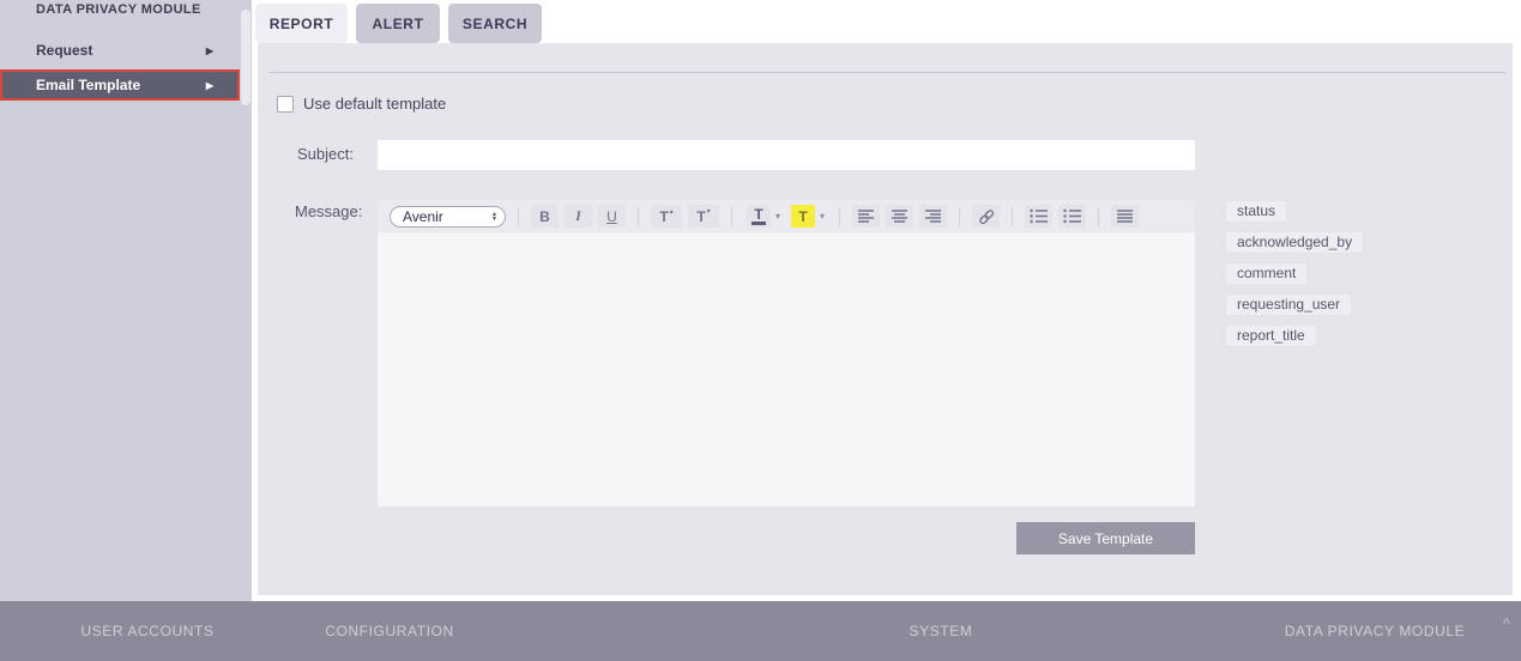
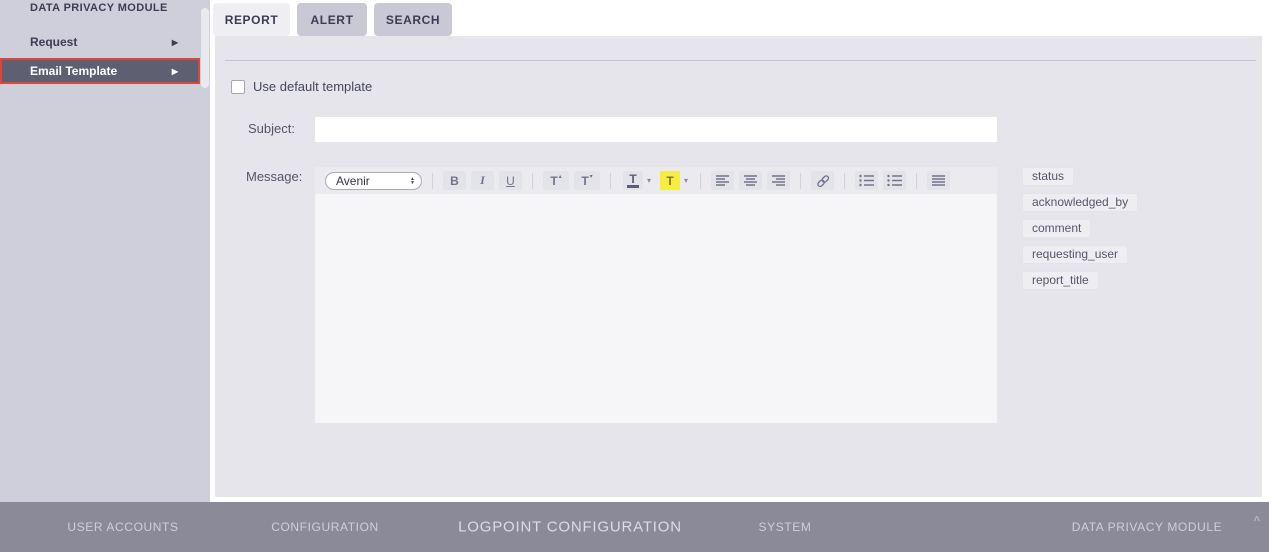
  DATA PRIVACY MODULE
  Request
  ▶
  Email Template
  ▶
  REPORT
  ALERT
  SEARCH
  Use default template
  Subject:
  Message:
  Avenir
  B
  I
  U
  T
  T
  T
  ▾
  T
  ▾
  status
  acknowledged_by
  comment
  requesting_user
  report_title
- Save Template
  USER ACCOUNTS
  CONFIGURATION
+ LOGPOINT CONFIGURATION
  SYSTEM
  DATA PRIVACY MODULE
  ^
